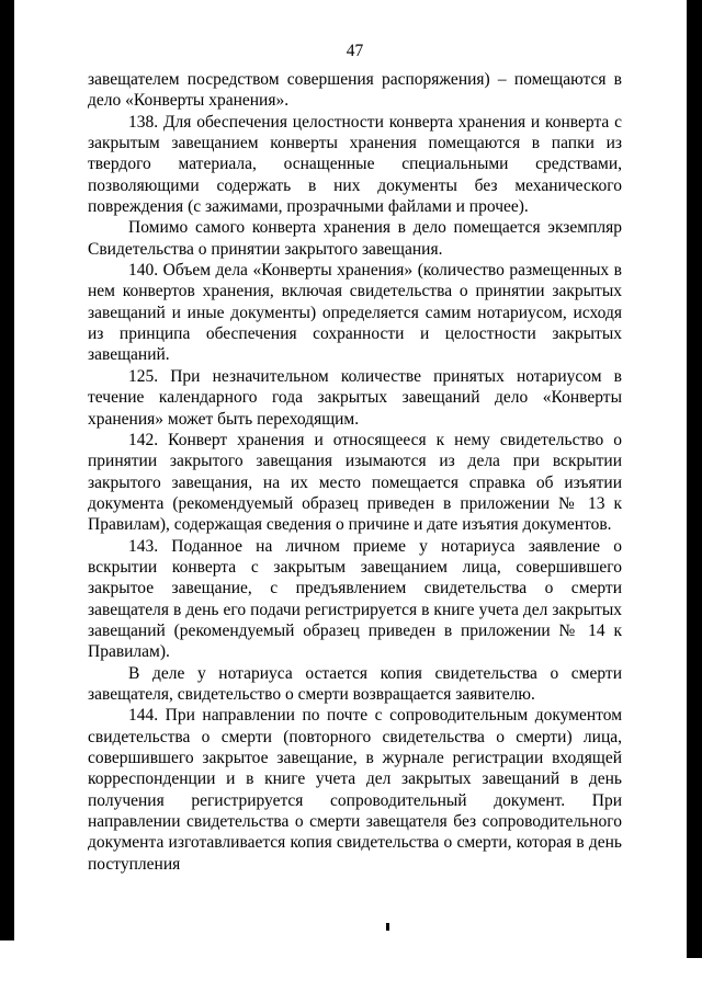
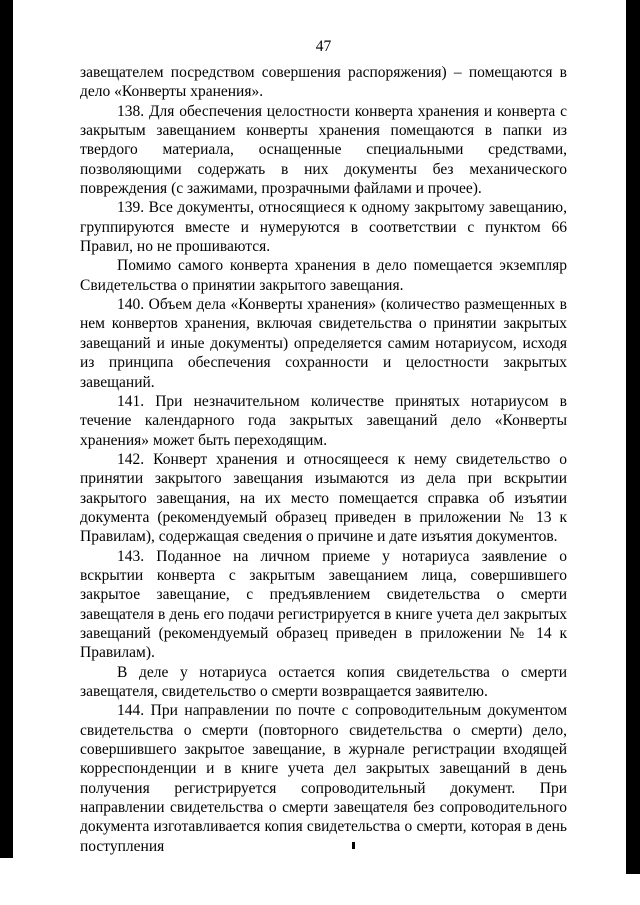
  47
  завещателем посредством совершения распоряжения) – помещаются в дело «Конверты хранения».
  138. Для обеспечения целостности конверта хранения и конверта с закрытым завещанием конверты хранения помещаются в папки из твердого материала, оснащенные специальными средствами, позволяющими содержать в них документы без механического повреждения (с зажимами, прозрачными файлами и прочее).
+ 139. Все документы, относящиеся к одному закрытому завещанию, группируются вместе и нумеруются в соответствии с пунктом 66 Правил, но не прошиваются.
  Помимо самого конверта хранения в дело помещается экземпляр Свидетельства о принятии закрытого завещания.
  140. Объем дела «Конверты хранения» (количество размещенных в нем конвертов хранения, включая свидетельства о принятии закрытых завещаний и иные документы) определяется самим нотариусом, исходя из принципа обеспечения сохранности и целостности закрытых завещаний.
- 125. При незначительном количестве принятых нотариусом в течение календарного года закрытых завещаний дело «Конверты хранения» может быть переходящим.
+ 141. При незначительном количестве принятых нотариусом в течение календарного года закрытых завещаний дело «Конверты хранения» может быть переходящим.
  142. Конверт хранения и относящееся к нему свидетельство о принятии закрытого завещания изымаются из дела при вскрытии закрытого завещания, на их место помещается справка об изъятии документа (рекомендуемый образец приведен в приложении № 13 к Правилам), содержащая сведения о причине и дате изъятия документов.
  143. Поданное на личном приеме у нотариуса заявление о вскрытии конверта с закрытым завещанием лица, совершившего закрытое завещание, с предъявлением свидетельства о смерти завещателя в день его подачи регистрируется в книге учета дел закрытых завещаний (рекомендуемый образец приведен в приложении № 14 к Правилам).
  В деле у нотариуса остается копия свидетельства о смерти завещателя, свидетельство о смерти возвращается заявителю.
- 144. При направлении по почте с сопроводительным документом свидетельства о смерти (повторного свидетельства о смерти) лица, совершившего закрытое завещание, в журнале регистрации входящей корреспонденции и в книге учета дел закрытых завещаний в день получения регистрируется сопроводительный документ. При направлении свидетельства о смерти завещателя без сопроводительного документа изготавливается копия свидетельства о смерти, которая в день поступления
+ 144. При направлении по почте с сопроводительным документом свидетельства о смерти (повторного свидетельства о смерти) дело, совершившего закрытое завещание, в журнале регистрации входящей корреспонденции и в книге учета дел закрытых завещаний в день получения регистрируется сопроводительный документ. При направлении свидетельства о смерти завещателя без сопроводительного документа изготавливается копия свидетельства о смерти, которая в день поступления
